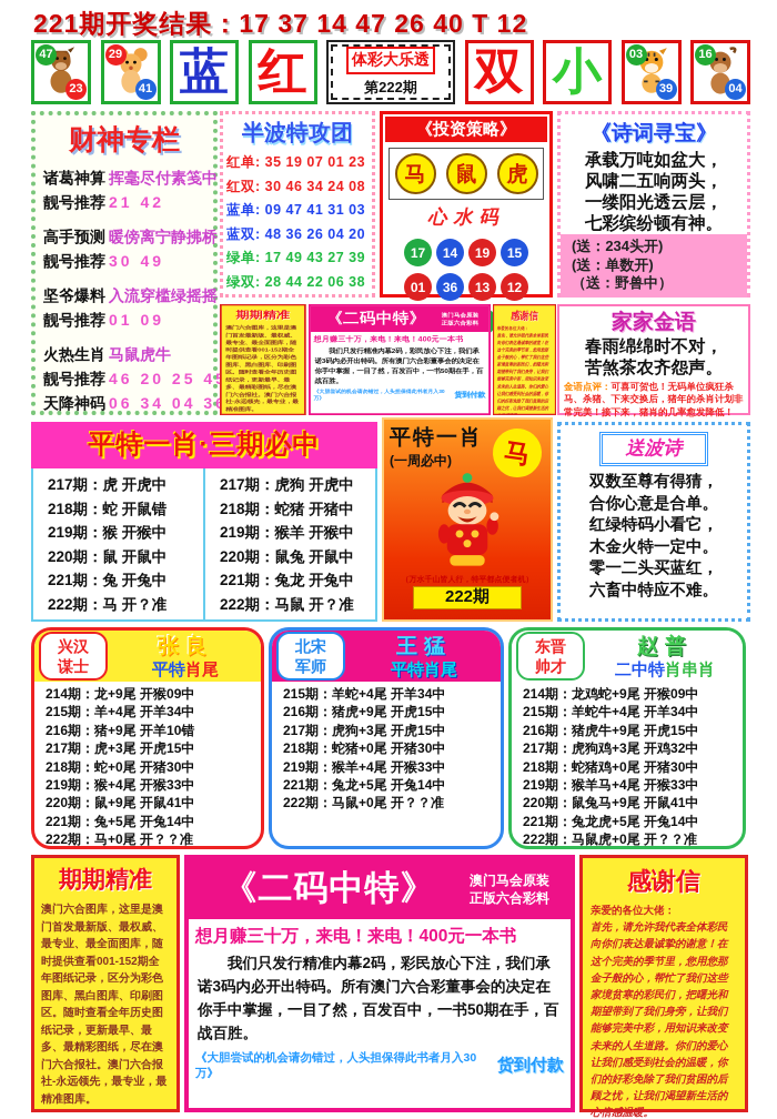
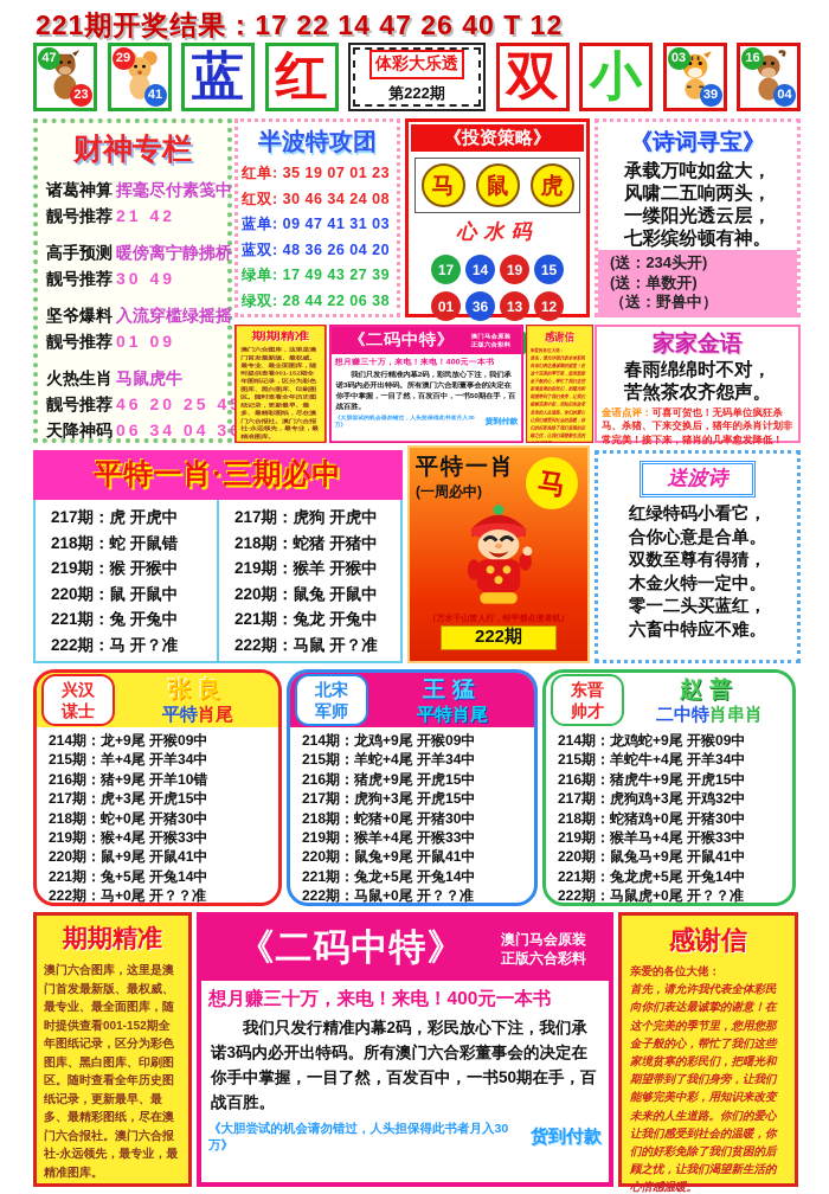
- 221期开奖结果：17 37 14 47 26 40 T 12
+ 221期开奖结果：17 22 14 47 26 40 T 12
  47
  23
  29
  41
  蓝
  红
  体彩大乐透
  第222期
  双
  小
  03
  39
  16
  04
  财神专栏
  诸葛神算
  挥毫尽付素笺中
  靓号推荐
  21 42
  高手预测
  暖傍离宁静拂桥
  靓号推荐
  30 49
  坚爷爆料
  入流穿槛绿摇摇
  靓号推荐
  01 09
  火热生肖
  马鼠虎牛
  靓号推荐
  46 20 25 4
  天降神码
  06 34 04 3
  半波特攻团
  红单: 35 19 07 01 23
  红双: 30 46 34 24 08
  蓝单: 09 47 41 31 03
  蓝双: 48 36 26 04 20
  绿单: 17 49 43 27 39
  绿双: 28 44 22 06 38
  《投资策略》
  马
  鼠
  虎
  心水码
  17
  14
  19
  15
  01
  36
  13
  12
  《诗词寻宝》
  承载万吨如盆大，
  风啸二五响两头，
  一缕阳光透云层，
  七彩缤纷顿有神。
  (送：234头开)
  (送：单数开)
  （送：野兽中）
  期期精准
  《二码中特》
  感谢信
  家家金语
  春雨绵绵时不对，
  苦煞茶农齐怨声。
  金语点评：可喜可贺也！无码单位疯狂杀马、杀猪、下来交换后，猪年的杀肖计划非常完美！接下来，猪肖的几率愈发降低！
  平特一肖·三期必中
  217期：虎 开虎中
  218期：蛇 开鼠错
  219期：猴 开猴中
  220期：鼠 开鼠中
  221期：兔 开兔中
  222期：马 开？准
  217期：虎狗 开虎中
  218期：蛇猪 开猪中
  219期：猴羊 开猴中
  220期：鼠兔 开鼠中
  221期：兔龙 开兔中
  222期：马鼠 开？准
  平特一肖
  (一周必中)
  222期
  送波诗
- 双数至尊有得猜，
+ 红绿特码小看它，
  合你心意是合单。
- 红绿特码小看它，
+ 双数至尊有得猜，
  木金火特一定中。
  零一二头买蓝红，
  六畜中特应不难。
  兴汉
  谋士
  张良
  平特肖尾
  214期：龙+9尾 开猴09中
  215期：羊+4尾 开羊34中
  216期：猪+9尾 开羊10错
  217期：虎+3尾 开虎15中
  218期：蛇+0尾 开猪30中
  219期：猴+4尾 开猴33中
  220期：鼠+9尾 开鼠41中
  221期：兔+5尾 开兔14中
  222期：马+0尾 开？？准
  北宋
  军师
  王猛
  平特肖尾
+ 214期：龙鸡+9尾 开猴09中
  215期：羊蛇+4尾 开羊34中
  216期：猪虎+9尾 开虎15中
  217期：虎狗+3尾 开虎15中
  218期：蛇猪+0尾 开猪30中
  219期：猴羊+4尾 开猴33中
+ 220期：鼠兔+9尾 开鼠41中
  221期：兔龙+5尾 开兔14中
  222期：马鼠+0尾 开？？准
  东晋
  帅才
  赵普
  二中特肖串肖
  214期：龙鸡蛇+9尾 开猴09中
  215期：羊蛇牛+4尾 开羊34中
  216期：猪虎牛+9尾 开虎15中
  217期：虎狗鸡+3尾 开鸡32中
  218期：蛇猪鸡+0尾 开猪30中
  219期：猴羊马+4尾 开猴33中
  220期：鼠兔马+9尾 开鼠41中
  221期：兔龙虎+5尾 开兔14中
  222期：马鼠虎+0尾 开？？准
  期期精准
  澳门六合图库，这里是澳门首发最新版、最权威、最专业、最全面图库，随时提供查看001-152期全年图纸记录，区分为彩色图库、黑白图库、印刷图区。随时查看全年历史图纸记录，更新最早、最多、最精彩图纸，尽在澳门六合报社。澳门六合报社-永远领先，最专业，最精准图库。
  《二码中特》
  澳门马会原装
  正版六合彩料
  想月赚三十万，来电！来电！400元一本书
  我们只发行精准内幕2码，彩民放心下注，我们承诺3码内必开出特码。所有澳门六合彩董事会的决定在你手中掌握，一目了然，百发百中，一书50期在手，百战百胜。
  《大胆尝试的机会请勿错过，人头担保得此书者月入30万》
  货到付款
  感谢信
  亲爱的各位大佬：
  首先，请允许我代表全体彩民向你们表达最诚挚的谢意！在这个完美的季节里，您用您那金子般的心，帮忙了我们这些家境贫寒的彩民们，把曙光和期望带到了我们身旁，让我们能够完美中彩，用知识来改变未来的人生道路。你们的爱心让我们感受到社会的温暖，你们的好彩免除了我们贫困的后顾之忧，让我们渴望新生活的心倍感温暖。
